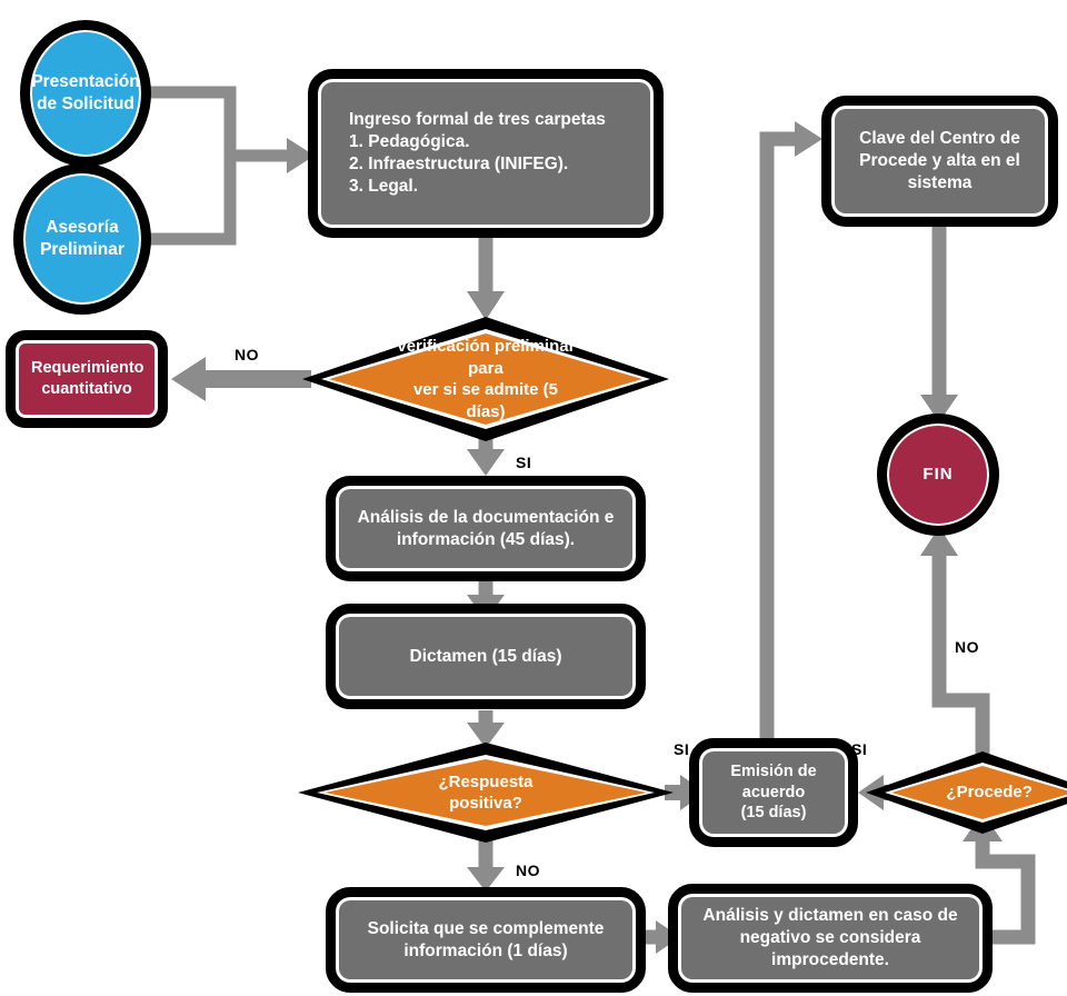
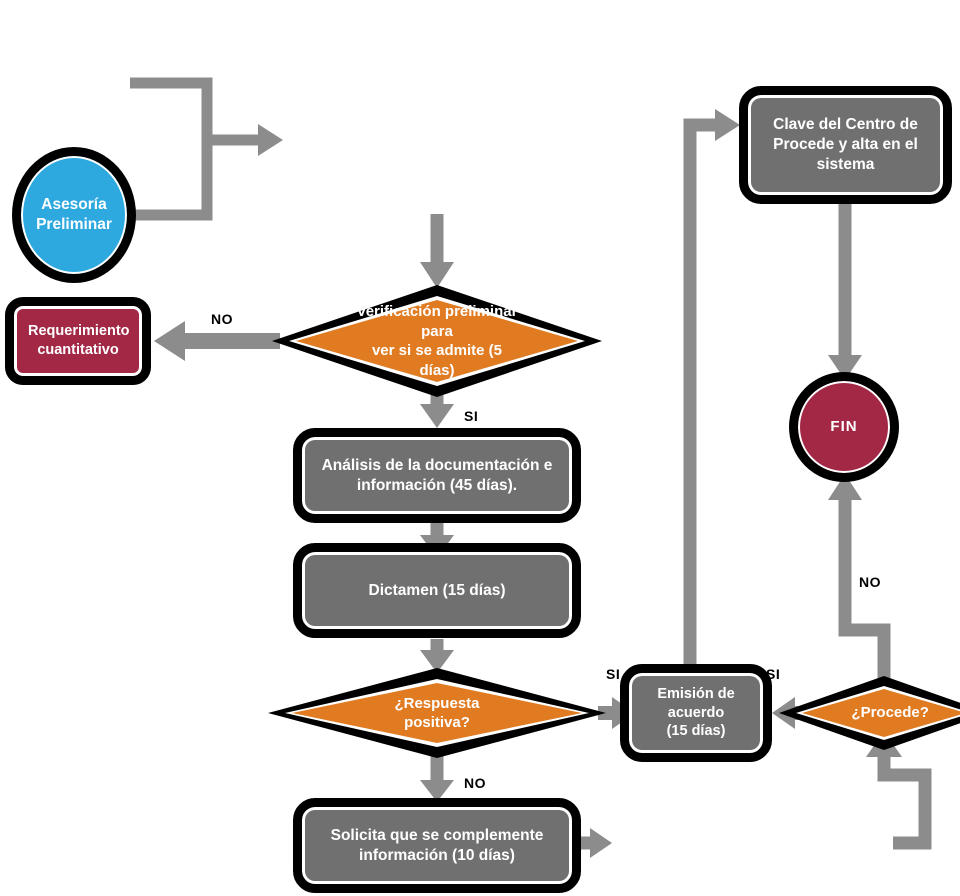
- Presentación
- de Solicitud
  Asesoría
  Preliminar
- Ingreso formal de tres carpetas
- 1. Pedagógica.
- 2. Infraestructura (INIFEG).
- 3. Legal.
  Requerimiento
  cuantitativo
  Verificación preliminar para
  ver si se admite (5 días)
  Análisis de la documentación e
  información (45 días).
  Dictamen (15 días)
  ¿Respuesta positiva?
  Emisión de
  acuerdo
  (15 días)
  ¿Procede?
  Solicita que se complemente
- información (1 días)
+ información (10 días)
- Análisis y dictamen en caso de
- negativo se considera
- improcedente.
  Clave del Centro de
  Procede y alta en el
  sistema
  FIN
  NO
  SI
  SI
  NO
  SI
  NO
